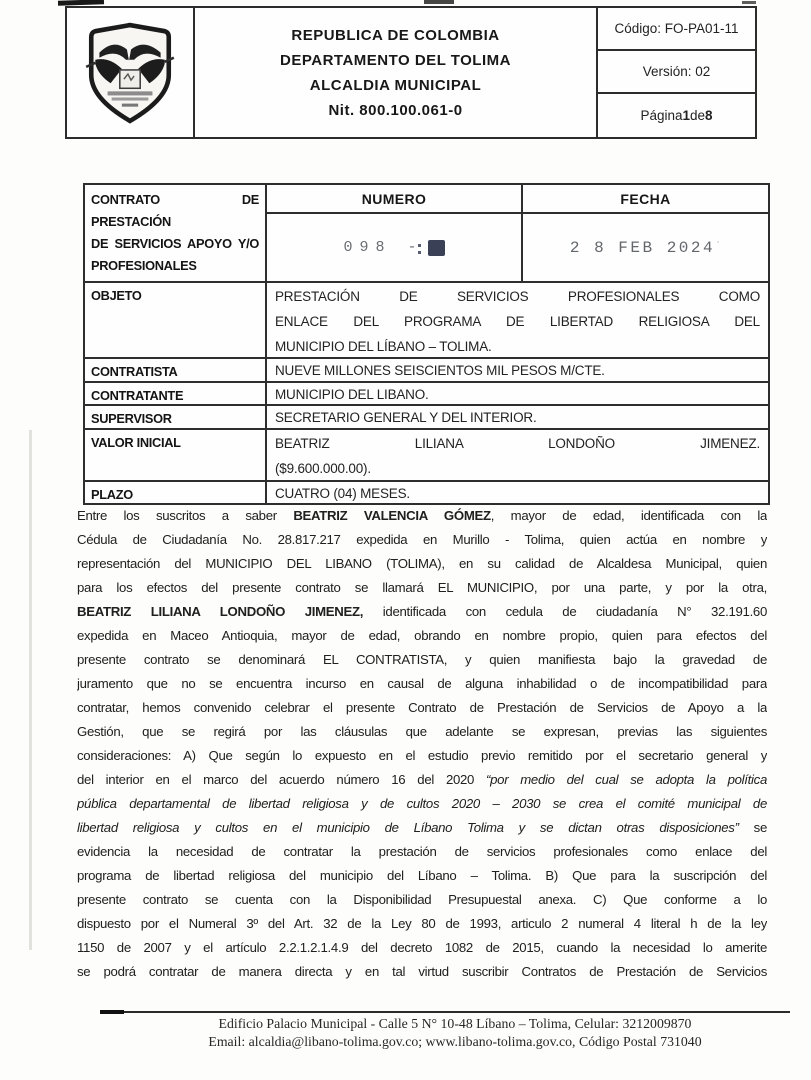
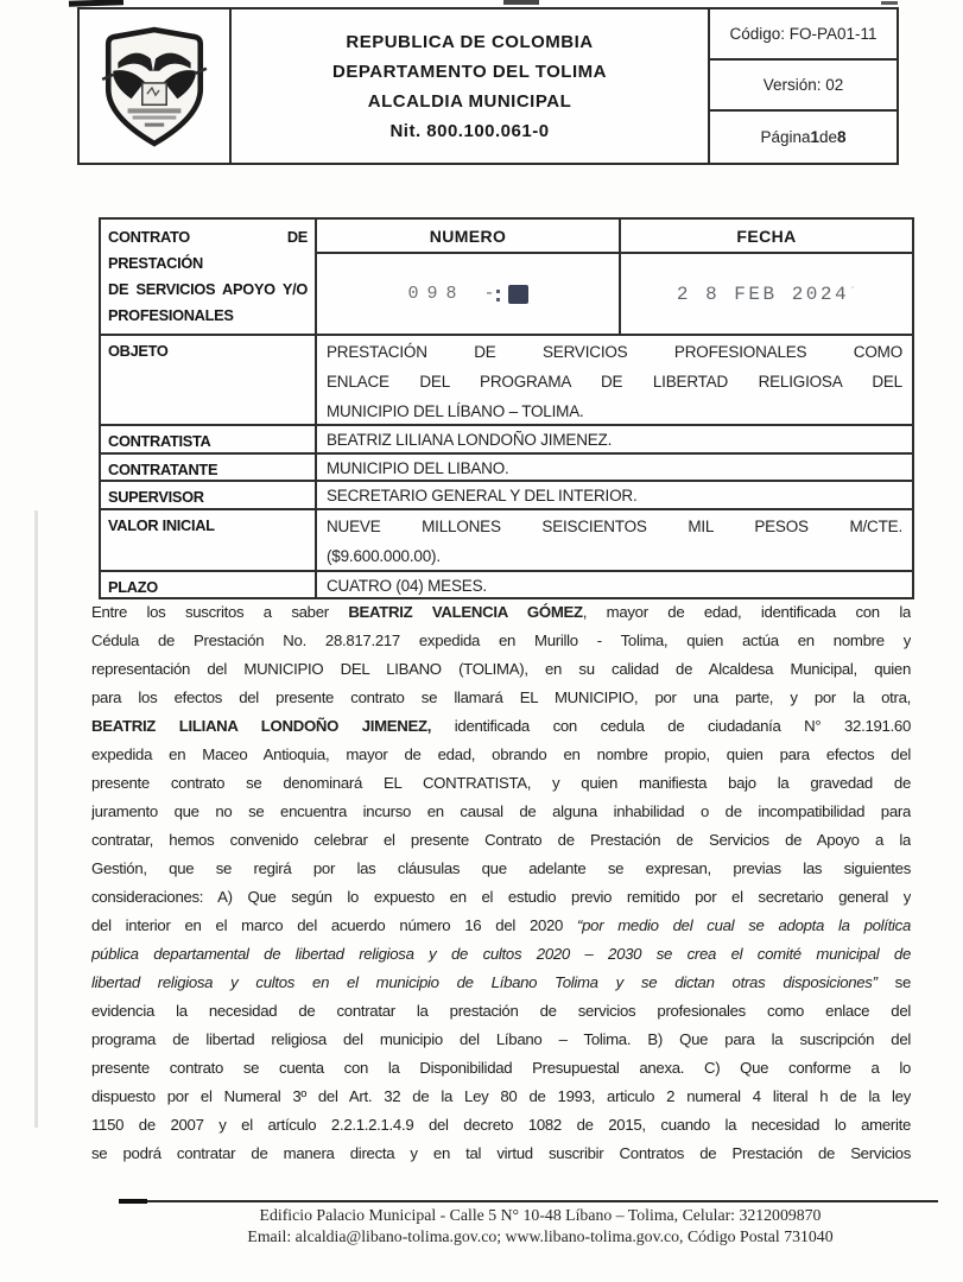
  REPUBLICA DE COLOMBIA
  DEPARTAMENTO DEL TOLIMA
  ALCALDIA MUNICIPAL
  Nit. 800.100.061-0
  Código: FO-PA01-11
  Versión: 02
  Página
  1
  de
  8
  CONTRATO DE PRESTACIÓN
  DE SERVICIOS APOYO Y/O
  PROFESIONALES
  NUMERO
  FECHA
  098 -
  2 8 FEB 2024
  ˙
  OBJETO
  PRESTACIÓN DE SERVICIOS PROFESIONALES COMO
  ENLACE DEL PROGRAMA DE LIBERTAD RELIGIOSA DEL
  MUNICIPIO DEL LÍBANO – TOLIMA.
  CONTRATISTA
- NUEVE MILLONES SEISCIENTOS MIL PESOS M/CTE.
+ BEATRIZ LILIANA LONDOÑO JIMENEZ.
  CONTRATANTE
  MUNICIPIO DEL LIBANO.
  SUPERVISOR
  SECRETARIO GENERAL Y DEL INTERIOR.
  VALOR INICIAL
- BEATRIZ LILIANA LONDOÑO JIMENEZ.
+ NUEVE MILLONES SEISCIENTOS MIL PESOS M/CTE.
  ($9.600.000.00).
  PLAZO
  CUATRO (04) MESES.
  Entre los suscritos a saber BEATRIZ VALENCIA GÓMEZ, mayor de edad, identificada con la
- Cédula de Ciudadanía No. 28.817.217 expedida en Murillo - Tolima, quien actúa en nombre y
+ Cédula de Prestación No. 28.817.217 expedida en Murillo - Tolima, quien actúa en nombre y
  representación del MUNICIPIO DEL LIBANO (TOLIMA), en su calidad de Alcaldesa Municipal, quien
  para los efectos del presente contrato se llamará EL MUNICIPIO, por una parte, y por la otra,
  BEATRIZ LILIANA LONDOÑO JIMENEZ, identificada con cedula de ciudadanía N° 32.191.60
  expedida en Maceo Antioquia, mayor de edad, obrando en nombre propio, quien para efectos del
  presente contrato se denominará EL CONTRATISTA, y quien manifiesta bajo la gravedad de
  juramento que no se encuentra incurso en causal de alguna inhabilidad o de incompatibilidad para
  contratar, hemos convenido celebrar el presente Contrato de Prestación de Servicios de Apoyo a la
  Gestión, que se regirá por las cláusulas que adelante se expresan, previas las siguientes
  consideraciones: A) Que según lo expuesto en el estudio previo remitido por el secretario general y
  del interior en el marco del acuerdo número 16 del 2020 “por medio del cual se adopta la política
  pública departamental de libertad religiosa y de cultos 2020 – 2030 se crea el comité municipal de
  libertad religiosa y cultos en el municipio de Líbano Tolima y se dictan otras disposiciones” se
  evidencia la necesidad de contratar la prestación de servicios profesionales como enlace del
  programa de libertad religiosa del municipio del Líbano – Tolima. B) Que para la suscripción del
  presente contrato se cuenta con la Disponibilidad Presupuestal anexa. C) Que conforme a lo
  dispuesto por el Numeral 3º del Art. 32 de la Ley 80 de 1993, articulo 2 numeral 4 literal h de la ley
  1150 de 2007 y el artículo 2.2.1.2.1.4.9 del decreto 1082 de 2015, cuando la necesidad lo amerite
  se podrá contratar de manera directa y en tal virtud suscribir Contratos de Prestación de Servicios
  Edificio Palacio Municipal - Calle 5 N° 10-48 Líbano – Tolima, Celular: 3212009870
  Email: alcaldia@libano-tolima.gov.co; www.libano-tolima.gov.co, Código Postal 731040
